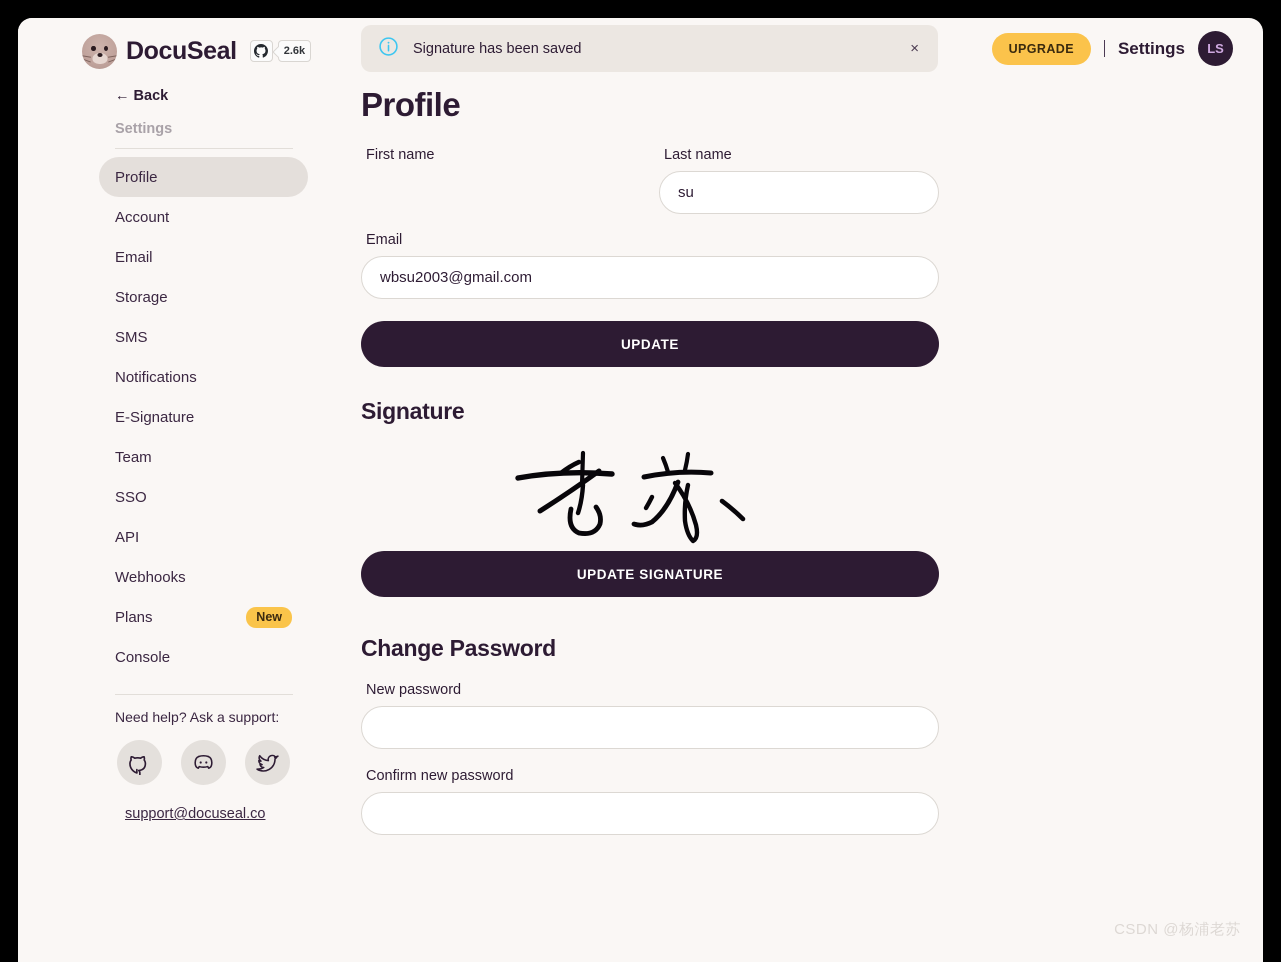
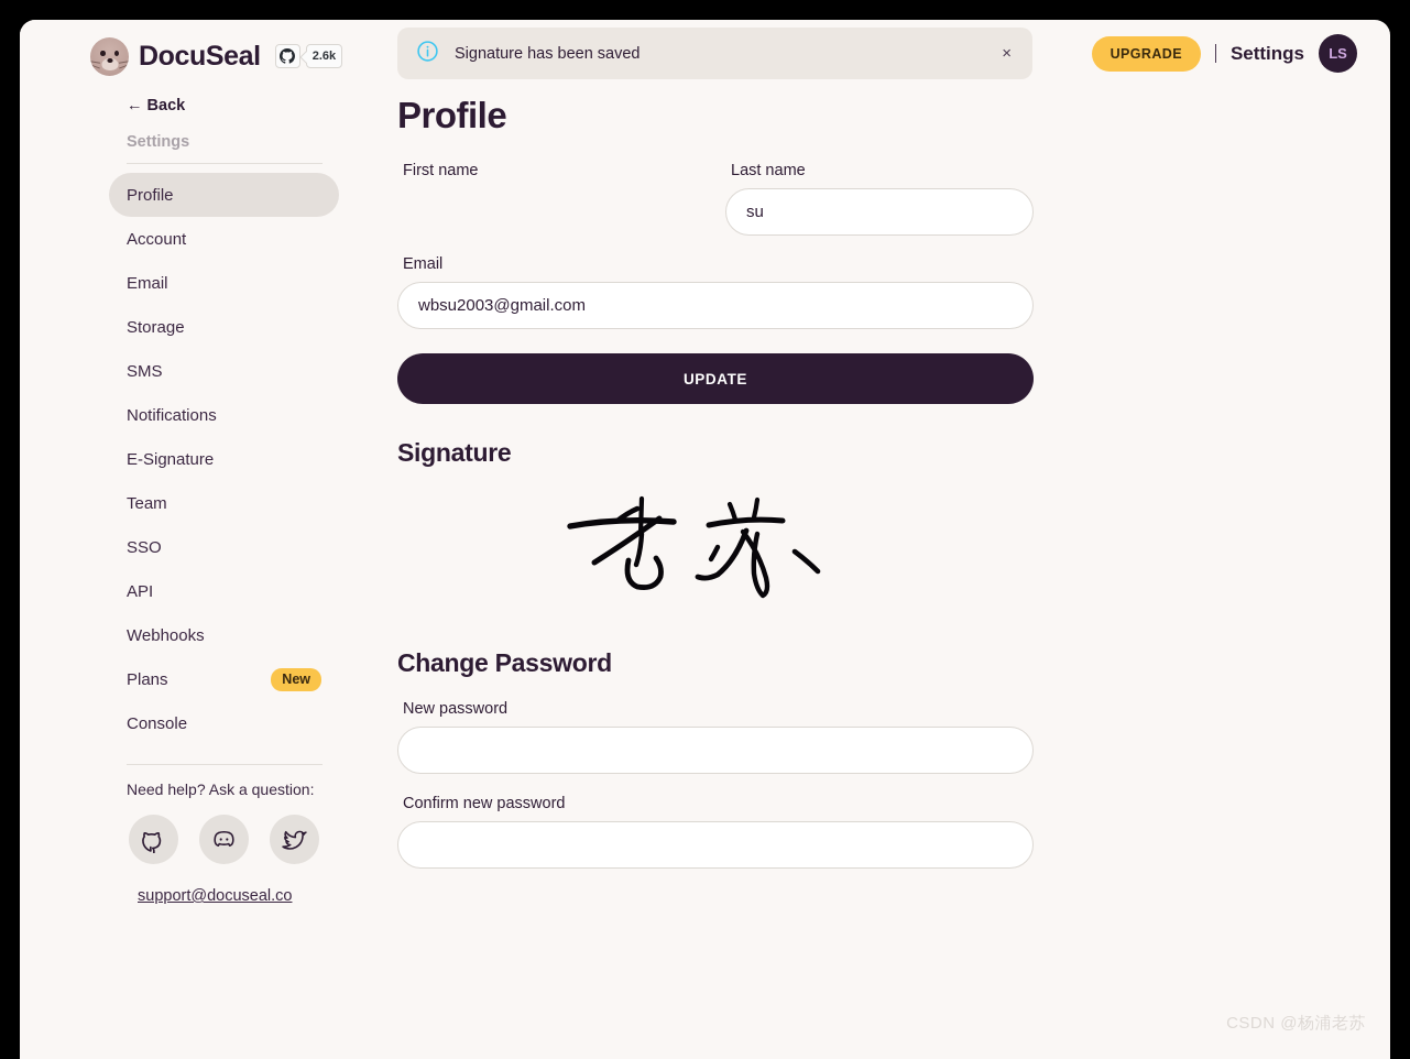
  DocuSeal
  2.6k
  ← Back
  Settings
  Profile
  Account
  Email
  Storage
  SMS
  Notifications
  E-Signature
  Team
  SSO
  API
  Webhooks
  Plans
  New
  Console
- Need help? Ask a support:
+ Need help? Ask a question:
  support@docuseal.co
  Signature has been saved
  ×
  UPGRADE
  Settings
  LS
  Profile
  First name
  Last name
  su
  Email
  wbsu2003@gmail.com
  UPDATE
  Signature
- UPDATE SIGNATURE
  Change Password
  New password
  Confirm new password
  CSDN @杨浦老苏
